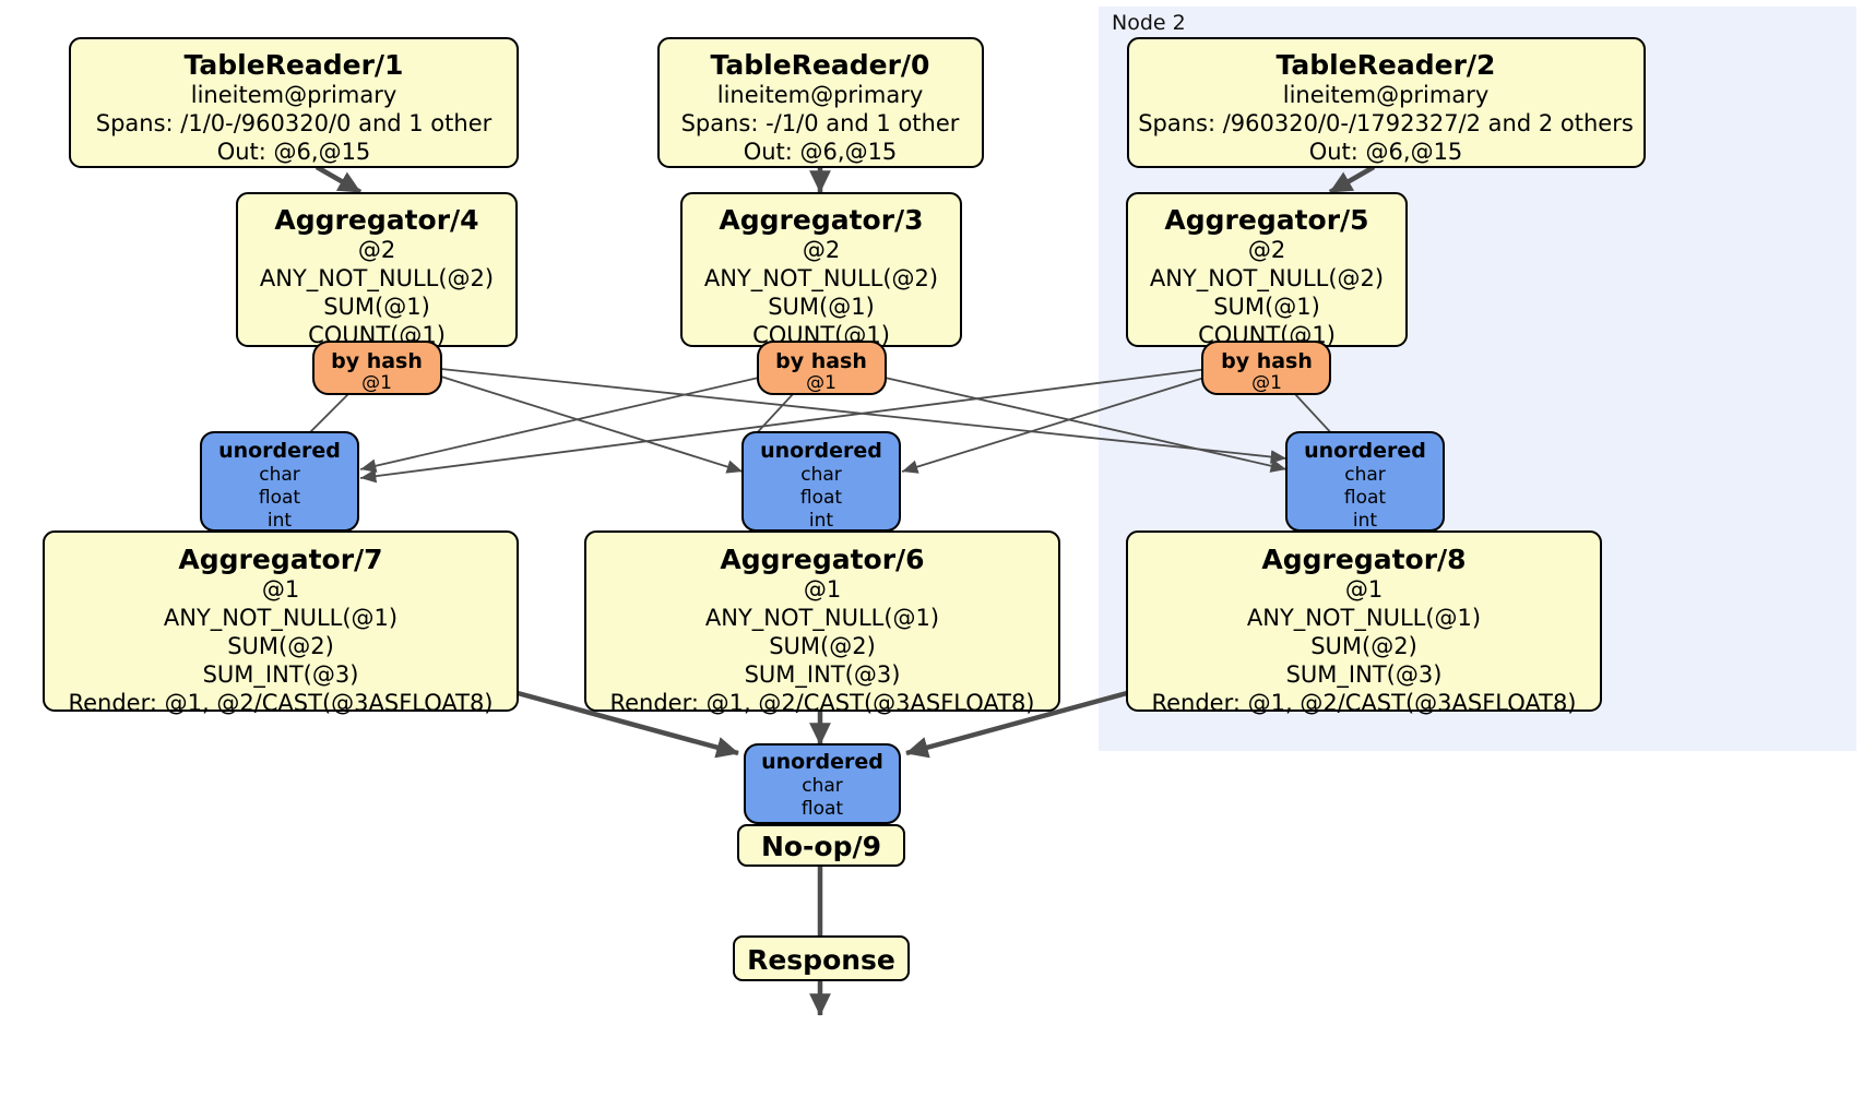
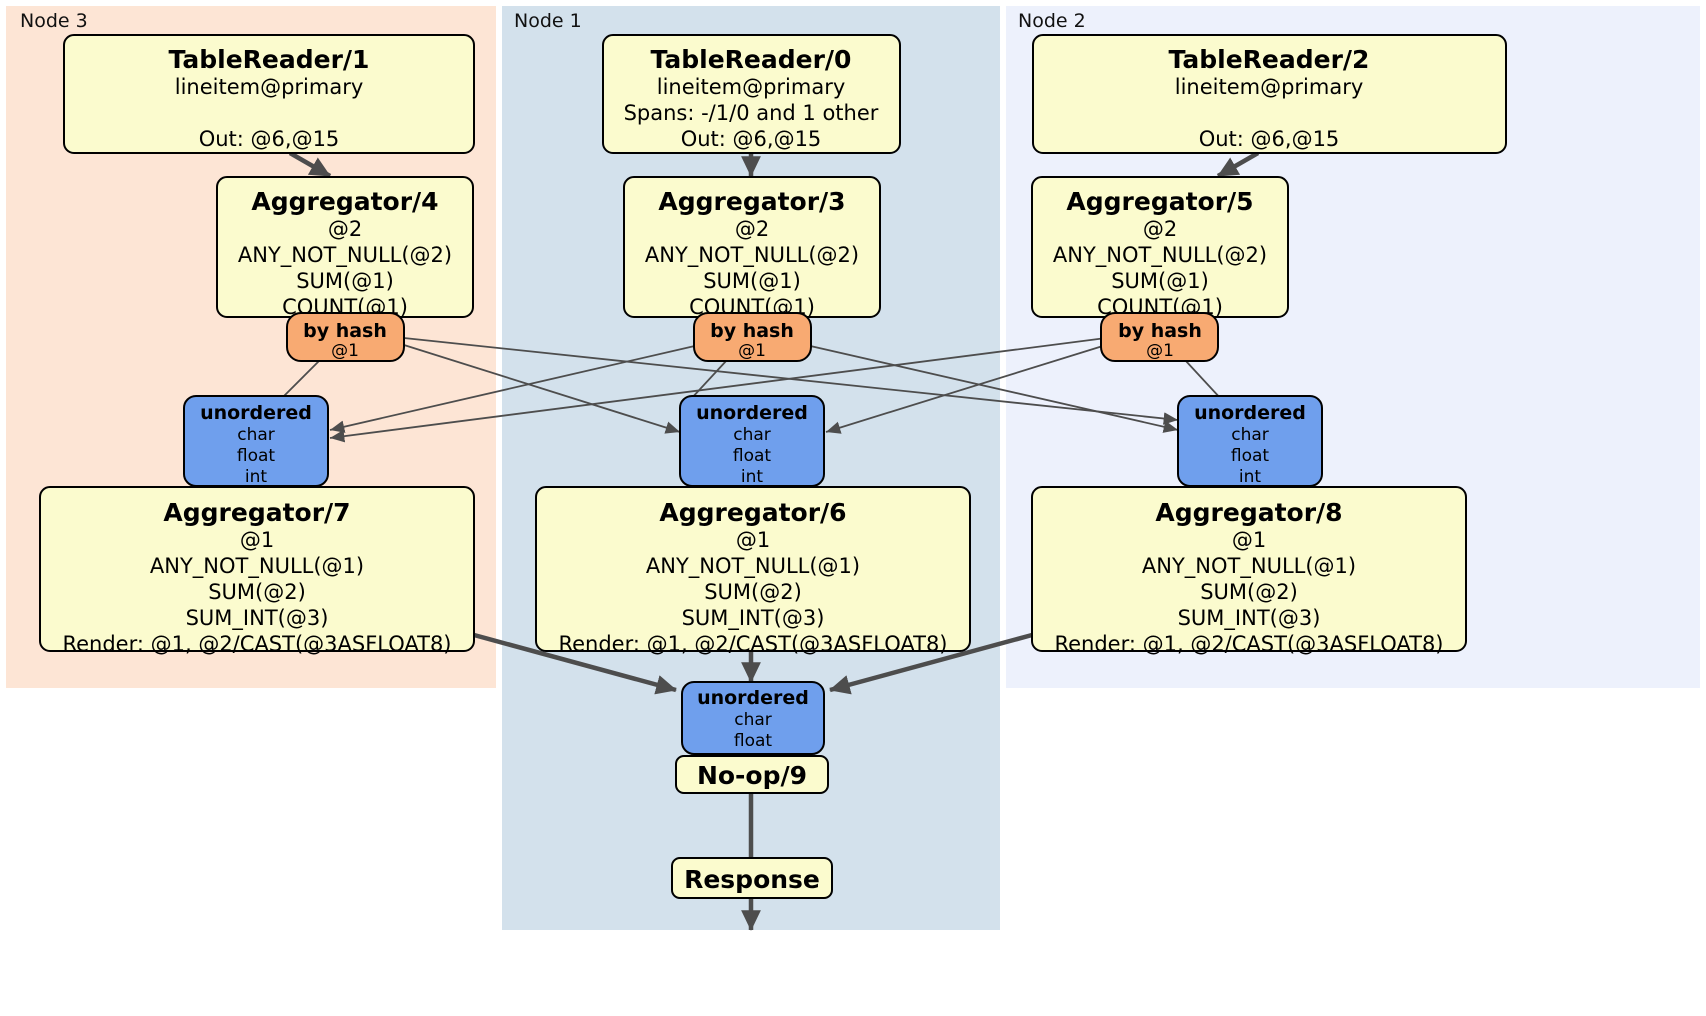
+ Node 3
+ Node 1
  Node 2
  TableReader/1
  lineitem@primary
- Spans: /1/0-/960320/0 and 1 other
  Out: @6,@15
  TableReader/0
  lineitem@primary
  Spans: -/1/0 and 1 other
  Out: @6,@15
  TableReader/2
  lineitem@primary
- Spans: /960320/0-/1792327/2 and 2 others
  Out: @6,@15
  Aggregator/4
  @2
  ANY_NOT_NULL(@2)
  SUM(@1)
  COUNT(@1)
  Aggregator/3
  @2
  ANY_NOT_NULL(@2)
  SUM(@1)
  COUNT(@1)
  Aggregator/5
  @2
  ANY_NOT_NULL(@2)
  SUM(@1)
  COUNT(@1)
  by hash
  @1
  by hash
  @1
  by hash
  @1
  unordered
  char
  float
  int
  unordered
  char
  float
  int
  unordered
  char
  float
  int
  Aggregator/7
  @1
  ANY_NOT_NULL(@1)
  SUM(@2)
  SUM_INT(@3)
  Render: @1, @2/CAST(@3ASFLOAT8)
  Aggregator/6
  @1
  ANY_NOT_NULL(@1)
  SUM(@2)
  SUM_INT(@3)
  Render: @1, @2/CAST(@3ASFLOAT8)
  Aggregator/8
  @1
  ANY_NOT_NULL(@1)
  SUM(@2)
  SUM_INT(@3)
  Render: @1, @2/CAST(@3ASFLOAT8)
  unordered
  char
  float
  No-op/9
  Response
